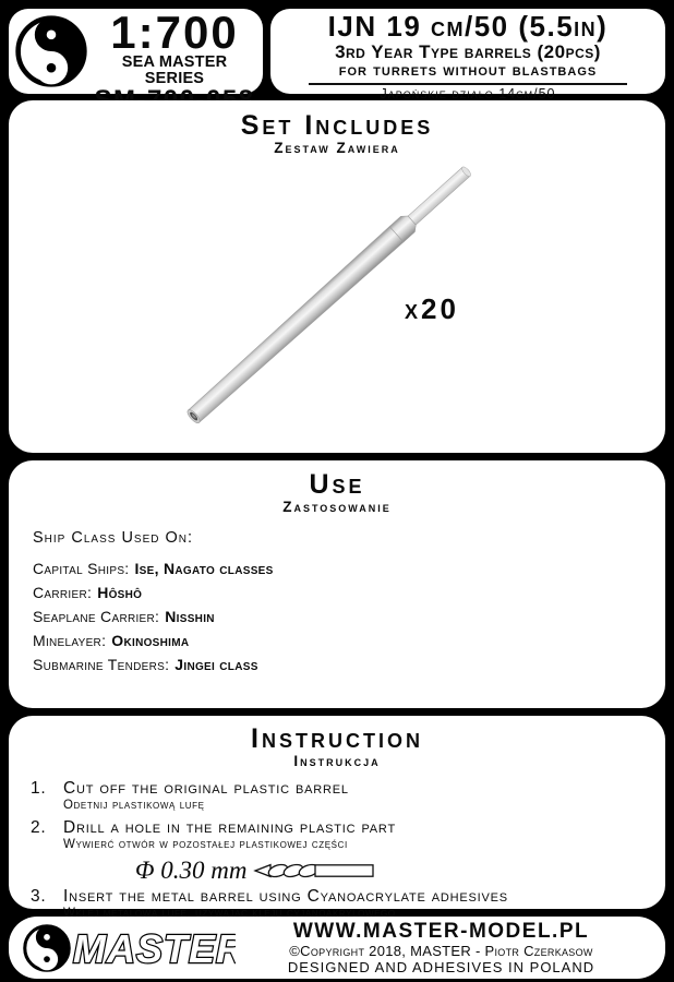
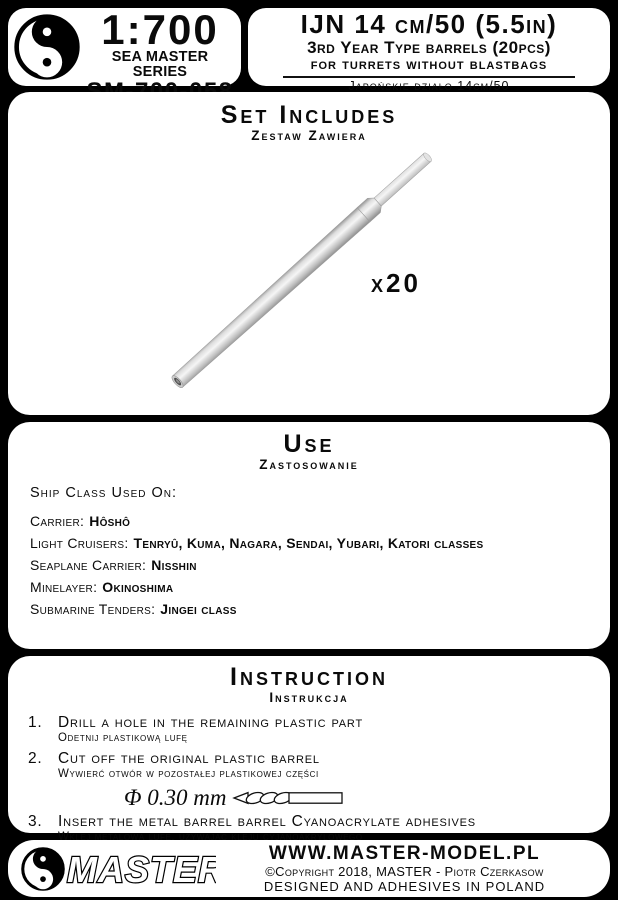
  1:700
  SEA MASTER SERIES
- IJN 19 cm/50 (5.5in)
+ IJN 14 cm/50 (5.5in)
  3rd Year Type barrels (20pcs)
  for turrets without blastbags
  Japońskie działo 14cm/50
  Set Includes
  Zestaw Zawiera
  x20
  Use
  Zastosowanie
  Ship Class Used On:
- Capital Ships: Ise, Nagato classes
  Carrier: Hôshô
+ Light Cruisers: Tenryû, Kuma, Nagara, Sendai, Yubari, Katori classes
  Seaplane Carrier: Nisshin
  Minelayer: Okinoshima
  Submarine Tenders: Jingei class
  Instruction
  Instrukcja
  1.
- Cut off the original plastic barrel
+ Drill a hole in the remaining plastic part
  Odetnij plastikową lufę
  2.
- Drill a hole in the remaining plastic part
+ Cut off the original plastic barrel
  Wywierć otwór w pozostałej plastikowej części
  Φ 0.30 mm
  3.
- Insert the metal barrel using Cyanoacrylate adhesives
+ Insert the metal barrel barrel Cyanoacrylate adhesives
  Wklej metalową lufę, używając kleju cyjanoakrylowego
  MASTER
  WWW.MASTER-MODEL.PL
  ©Copyright 2018, MASTER - Piotr Czerkasow
  DESIGNED AND ADHESIVES IN POLAND
